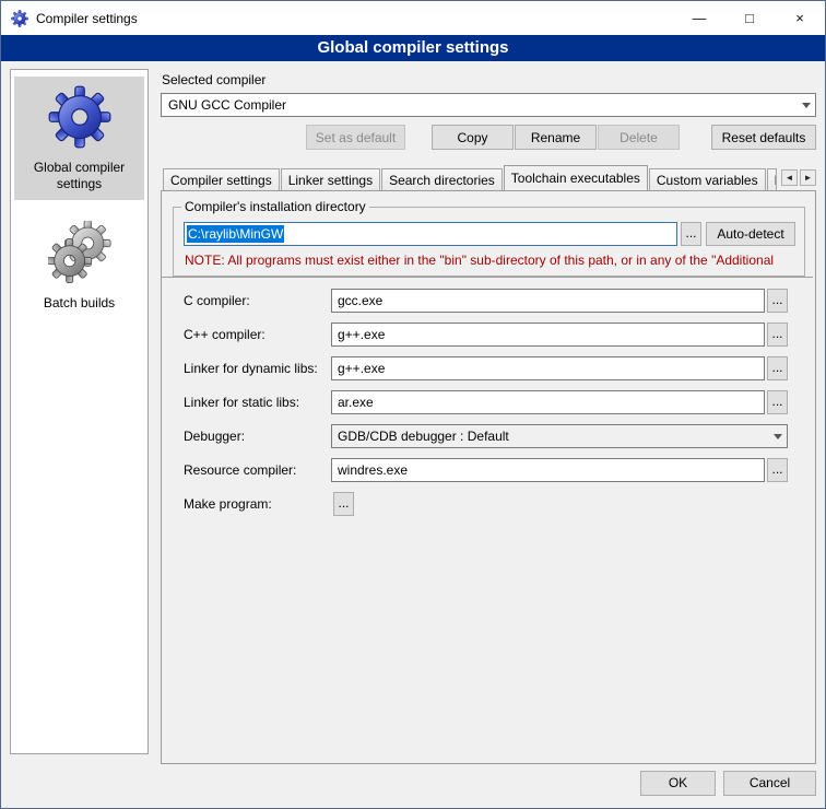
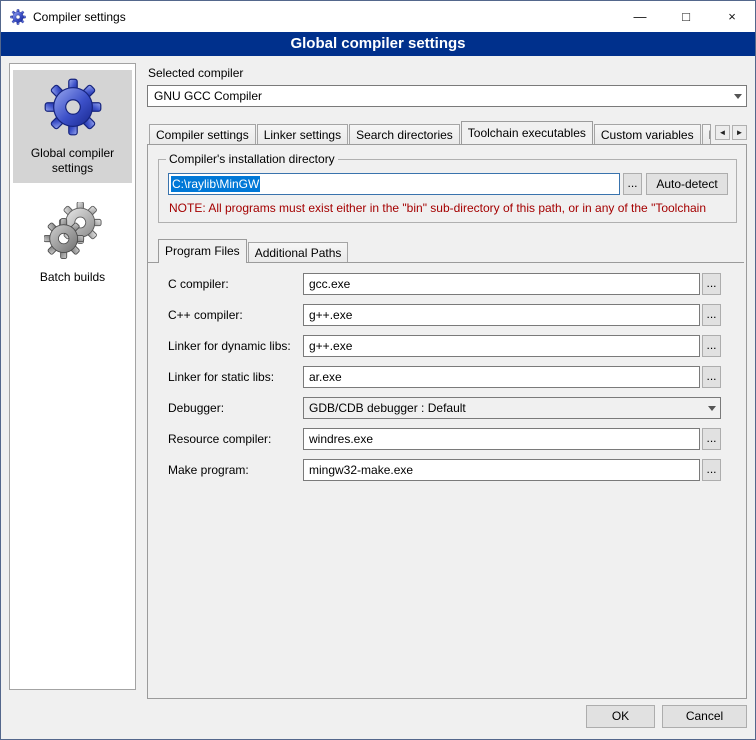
  Compiler settings
  —
  □
  ×
  Global compiler settings
  Global compiler settings
  Batch builds
  Selected compiler
  GNU GCC Compiler
- Set as default
- Copy
- Rename
- Delete
- Reset defaults
  Compiler settings
  Linker settings
  Search directories
  Toolchain executables
  Custom variables
  ◄
  ►
  Compiler's installation directory
  C:\raylib\MinGW
  ...
  Auto-detect
- NOTE: All programs must exist either in the "bin" sub-directory of this path, or in any of the "Additional
+ NOTE: All programs must exist either in the "bin" sub-directory of this path, or in any of the "Toolchain
+ Program Files
+ Additional Paths
  C compiler:
  gcc.exe
  ...
  C++ compiler:
  g++.exe
  ...
  Linker for dynamic libs:
  g++.exe
  ...
  Linker for static libs:
  ar.exe
  ...
  Debugger:
  GDB/CDB debugger : Default
  Resource compiler:
  windres.exe
  ...
  Make program:
+ mingw32-make.exe
  ...
  OK
  Cancel
